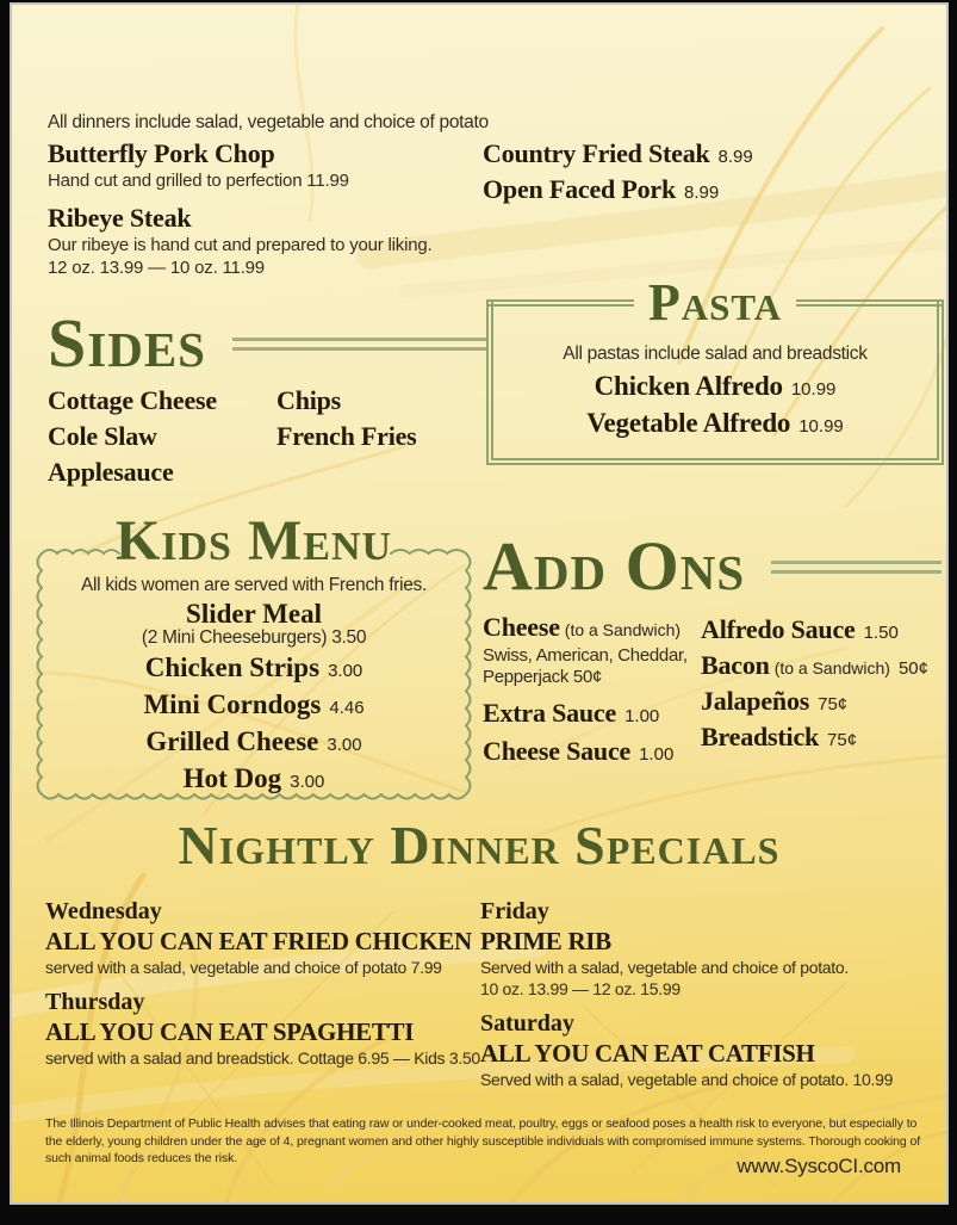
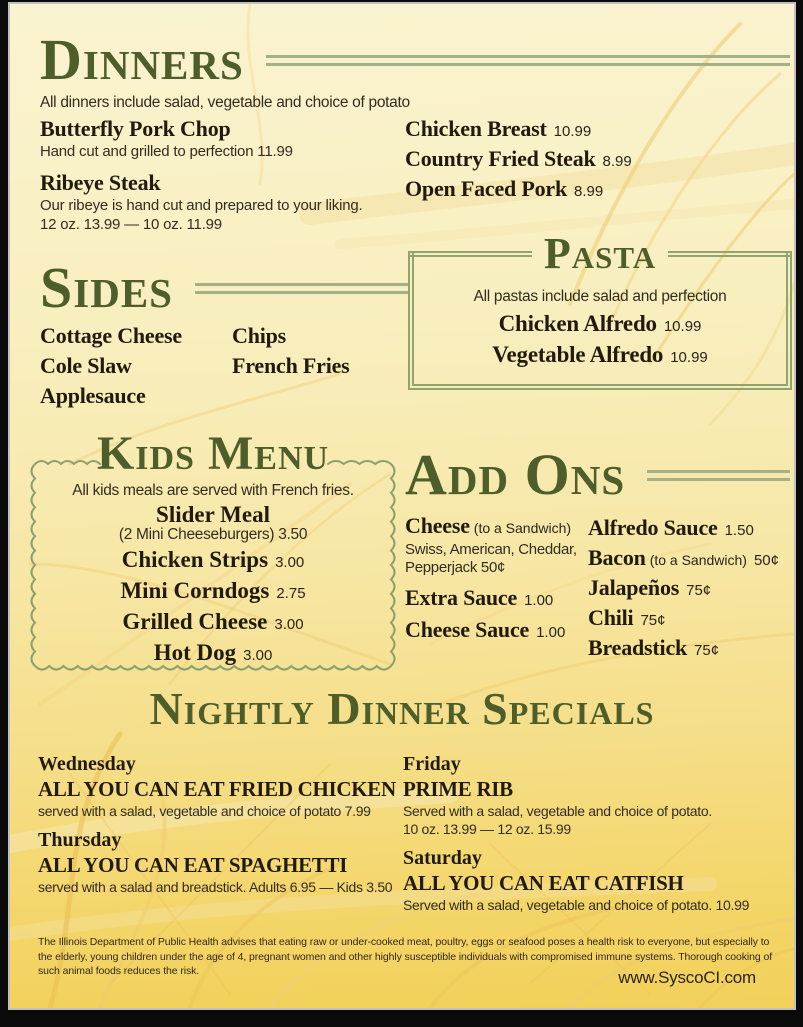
+ Dinners
  All dinners include salad, vegetable and choice of potato
  Butterfly Pork Chop
  Hand cut and grilled to perfection 11.99
  Ribeye Steak
  Our ribeye is hand cut and prepared to your liking.
  12 oz. 13.99 — 10 oz. 11.99
+ Chicken Breast 10.99
  Country Fried Steak 8.99
  Open Faced Pork 8.99
  Sides
  Cottage Cheese
  Cole Slaw
  Applesauce
  Chips
  French Fries
  Pasta
- All pastas include salad and breadstick
+ All pastas include salad and perfection
  Chicken Alfredo 10.99
  Vegetable Alfredo 10.99
  Kids Menu
- All kids women are served with French fries.
+ All kids meals are served with French fries.
  Slider Meal
  (2 Mini Cheeseburgers) 3.50
  Chicken Strips 3.00
- Mini Corndogs 4.46
+ Mini Corndogs 2.75
  Grilled Cheese 3.00
  Hot Dog 3.00
  Add Ons
  Cheese (to a Sandwich)
  Swiss, American, Cheddar,
  Pepperjack 50¢
  Extra Sauce 1.00
  Cheese Sauce 1.00
  Alfredo Sauce 1.50
  Bacon (to a Sandwich) 50¢
  Jalapeños 75¢
+ Chili 75¢
  Breadstick 75¢
  Nightly Dinner Specials
  Wednesday
  ALL YOU CAN EAT FRIED CHICKEN
  served with a salad, vegetable and choice of potato 7.99
  Thursday
  ALL YOU CAN EAT SPAGHETTI
- served with a salad and breadstick. Cottage 6.95 — Kids 3.50
+ served with a salad and breadstick. Adults 6.95 — Kids 3.50
  Friday
  PRIME RIB
  Served with a salad, vegetable and choice of potato.
  10 oz. 13.99 — 12 oz. 15.99
  Saturday
  ALL YOU CAN EAT CATFISH
  Served with a salad, vegetable and choice of potato. 10.99
  The Illinois Department of Public Health advises that eating raw or under-cooked meat, poultry, eggs or seafood poses a health risk to everyone, but especially to the elderly, young children under the age of 4, pregnant women and other highly susceptible individuals with compromised immune systems. Thorough cooking of such animal foods reduces the risk.
  www.SyscoCI.com
